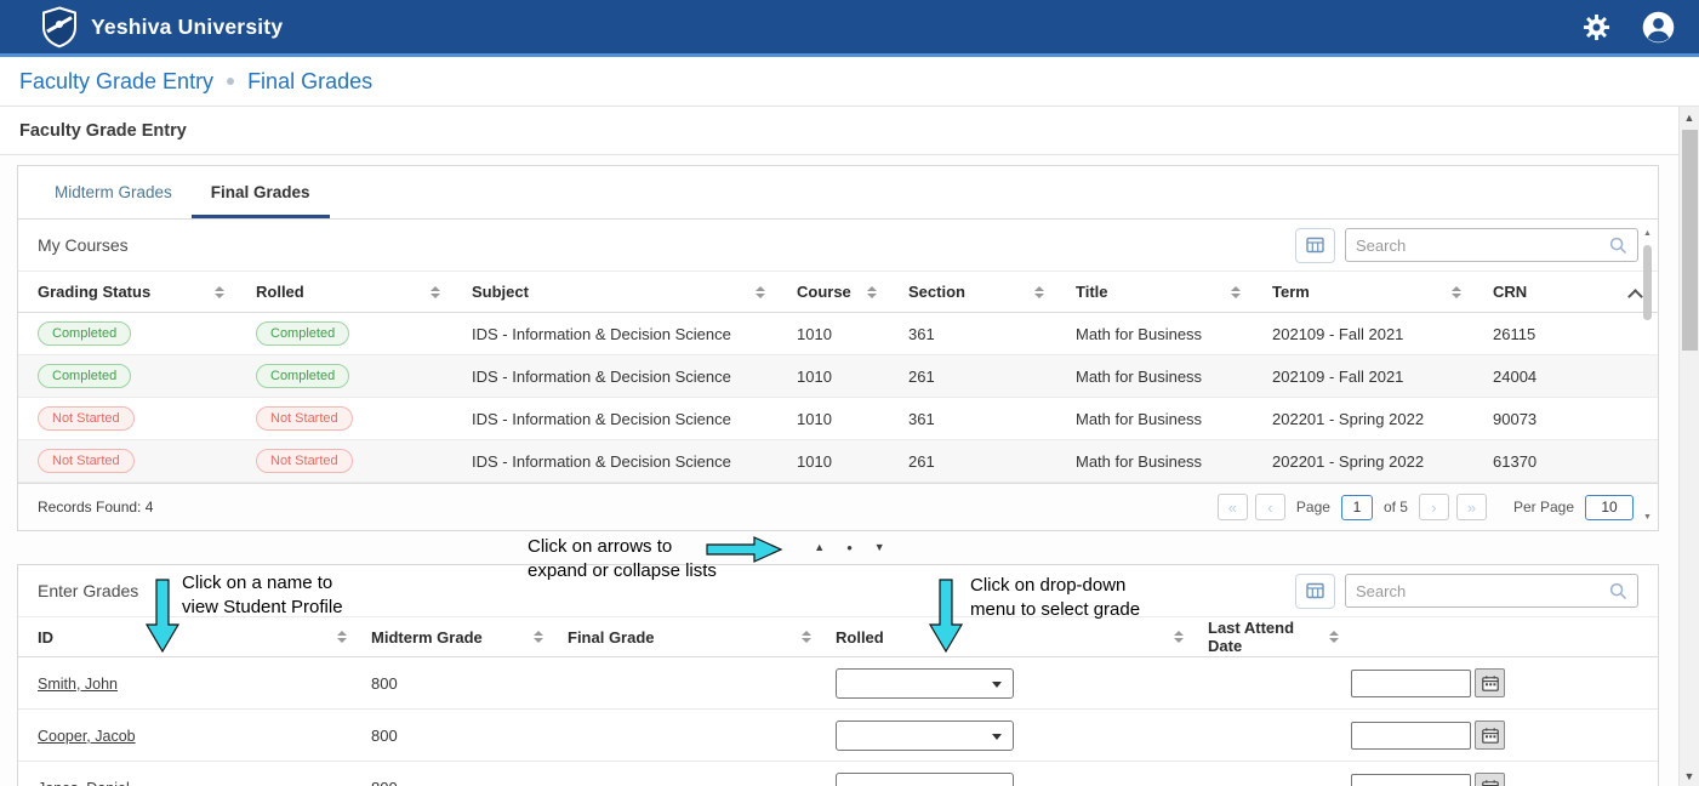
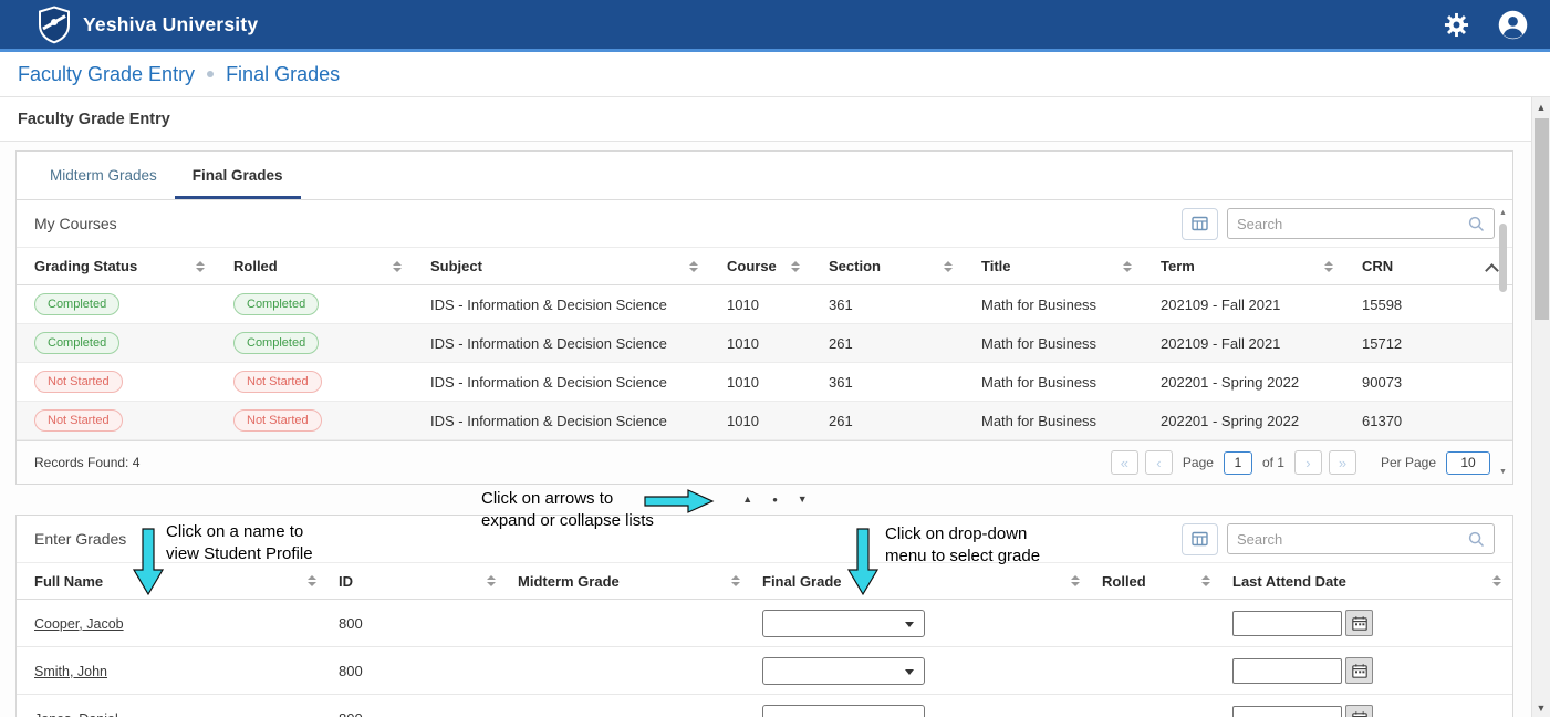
  Yeshiva University
  Faculty Grade Entry
  Final Grades
  Faculty Grade Entry
  Midterm Grades
  Final Grades
  My Courses
  Search
  Grading Status
  Rolled
  Subject
  Course
  Section
  Title
  Term
  CRN
  Completed
  Completed
  IDS - Information & Decision Science
  1010
  361
  Math for Business
  202109 - Fall 2021
- 26115
+ 15598
  Completed
  Completed
  IDS - Information & Decision Science
  1010
  261
  Math for Business
  202109 - Fall 2021
- 24004
+ 15712
  Not Started
  Not Started
  IDS - Information & Decision Science
  1010
  361
  Math for Business
  202201 - Spring 2022
  90073
  Not Started
  Not Started
  IDS - Information & Decision Science
  1010
  261
  Math for Business
  202201 - Spring 2022
  61370
  Records Found: 4
  «
  ‹
  Page
  1
- of 5
+ of 1
  ›
  »
  Per Page
  10
  ▲
  •
  ▼
  Enter Grades
  Search
+ Full Name
  ID
  Midterm Grade
  Final Grade
  Rolled
  Last Attend Date
- Smith, John
+ Cooper, Jacob
  800
- Cooper, Jacob
+ Smith, John
  800
  Click on arrows to
  expand or collapse lists
  Click on a name to
  view Student Profile
  Click on drop-down
  menu to select grade
  ▲
  ▼
